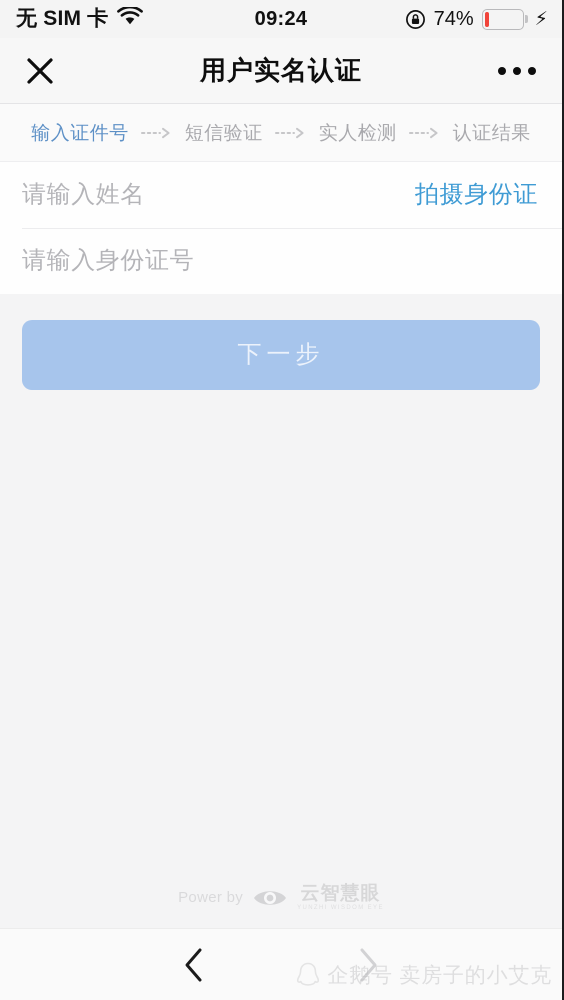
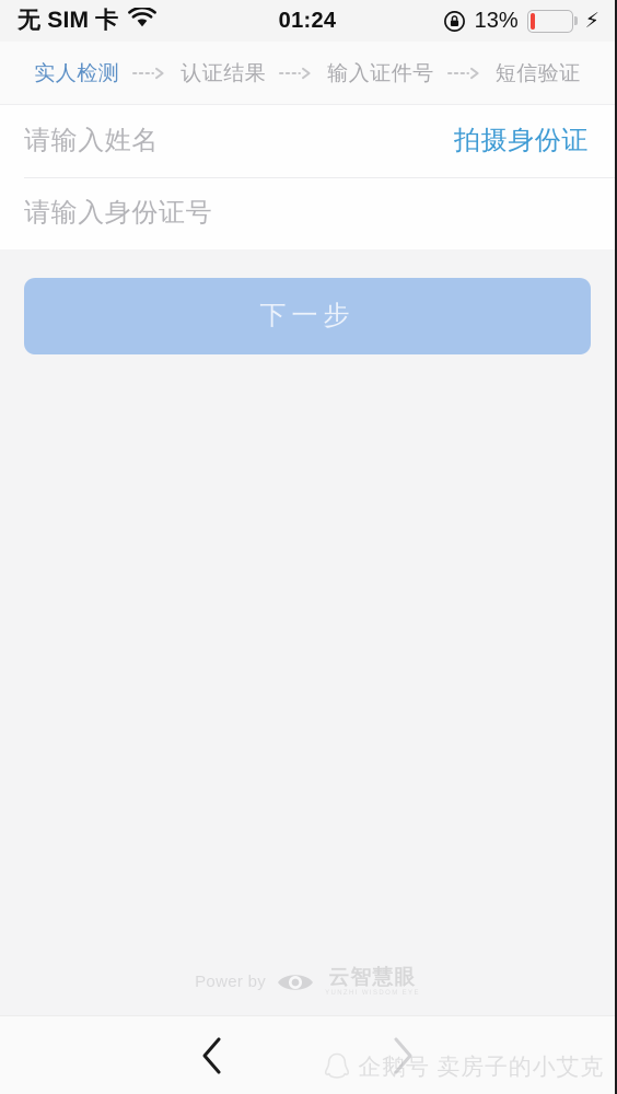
  无 SIM 卡
- 09:24
+ 01:24
- 74%
+ 13%
  ⚡
- 用户实名认证
- 输入证件号
+ 实人检测
- 短信验证
+ 认证结果
- 实人检测
+ 输入证件号
- 认证结果
+ 短信验证
  请输入姓名
  拍摄身份证
  请输入身份证号
  下一步
  Power by
  云智慧眼
  企鹅号 卖房子的小艾克
